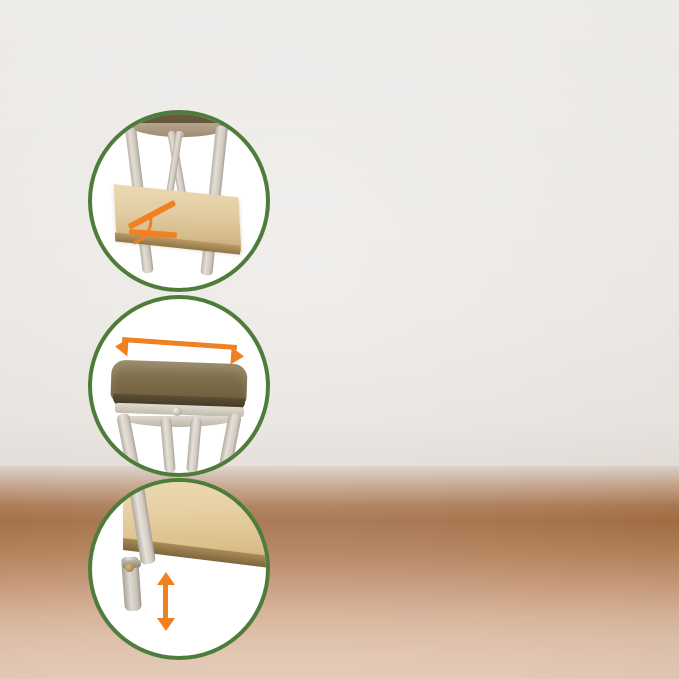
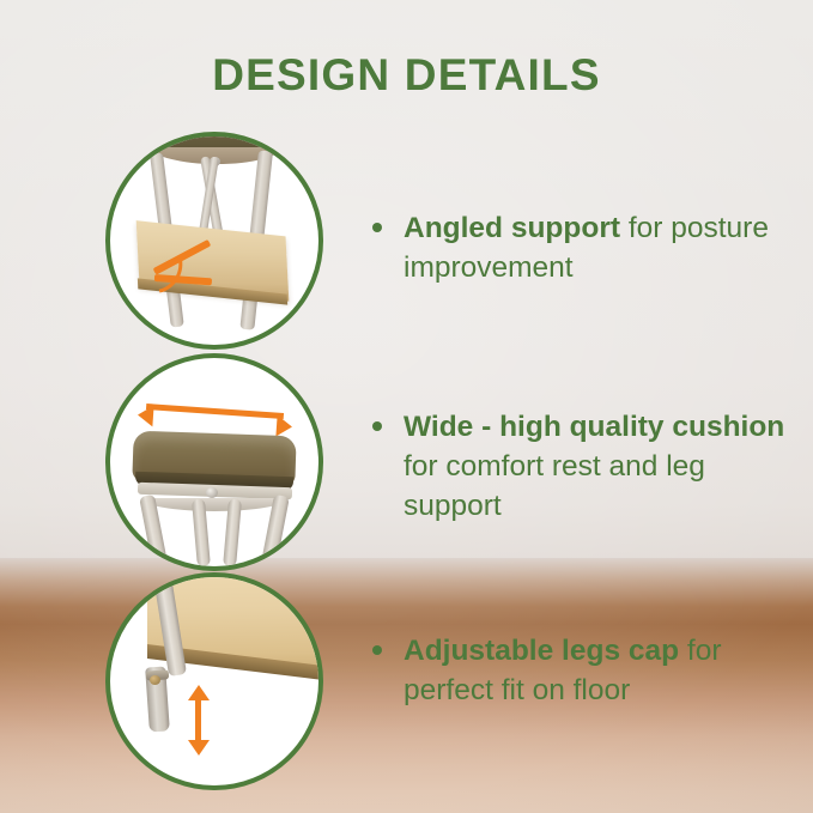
+ DESIGN DETAILS
+ Angled support for posture improvement
+ Wide - high quality cushion for comfort rest and leg support
+ Adjustable legs cap for perfect fit on floor
